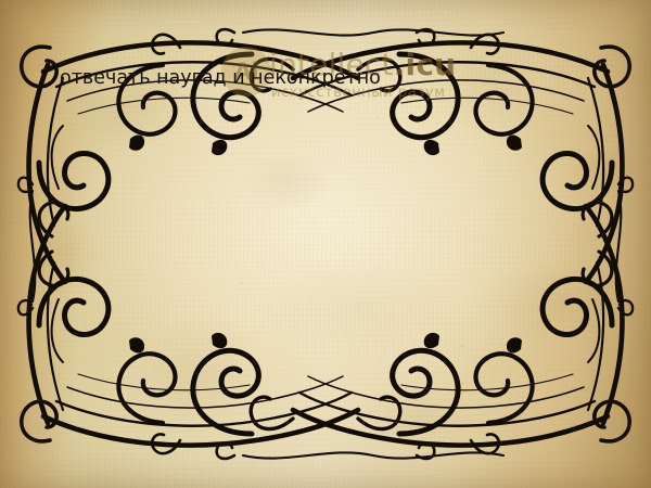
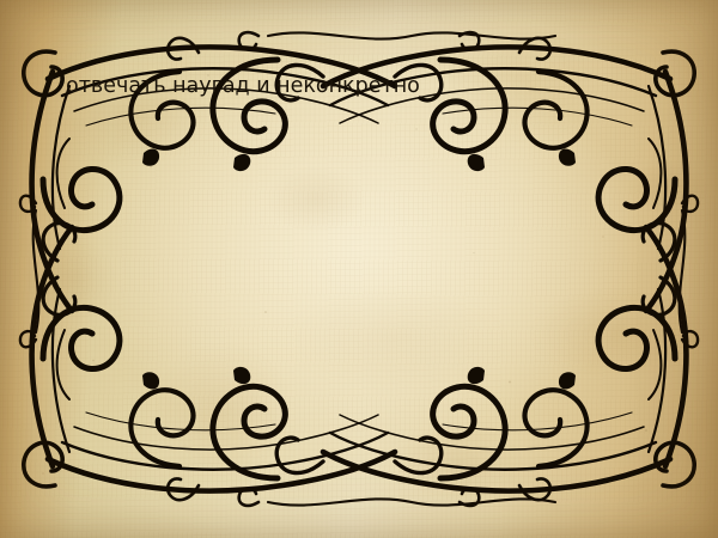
- Ai
- intellect.icu
- искусственный разум
  отвечать наугад и неконкретно
